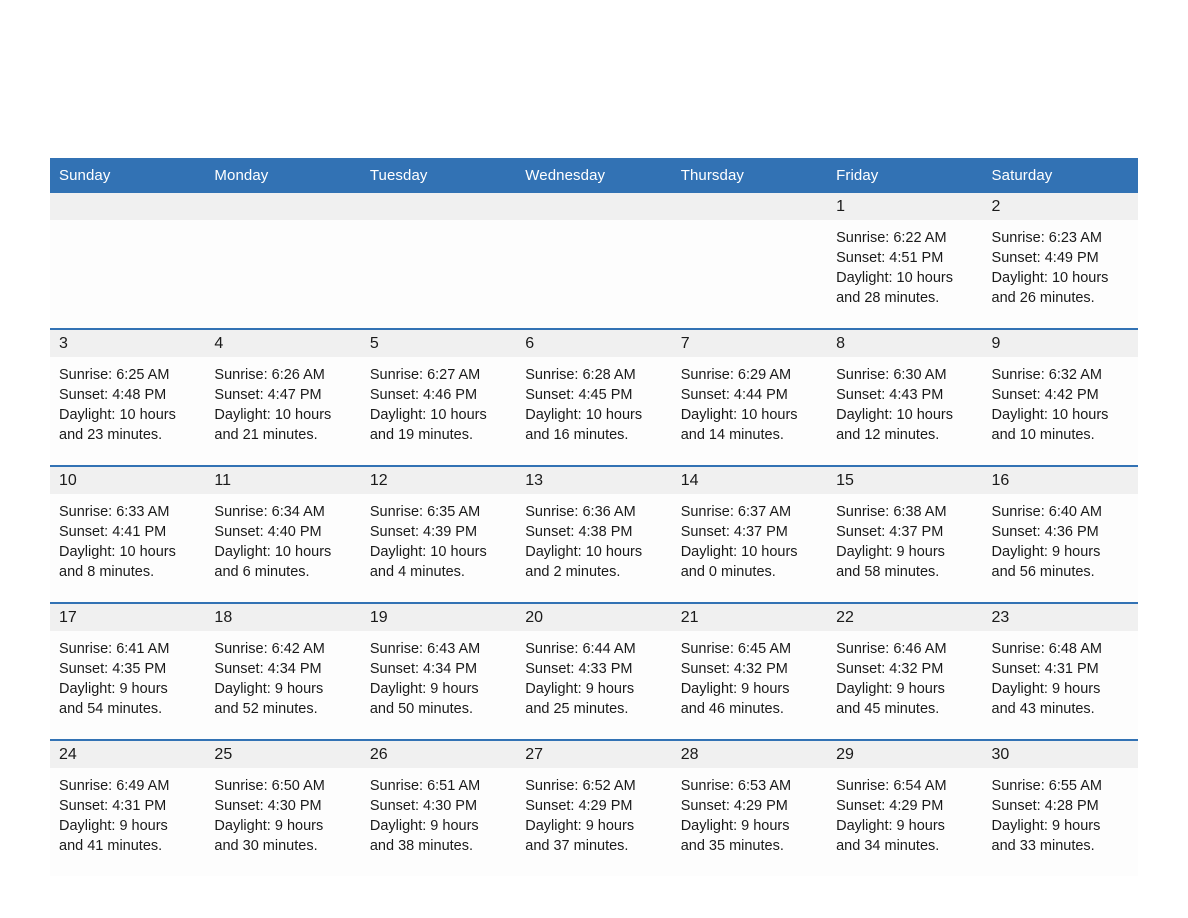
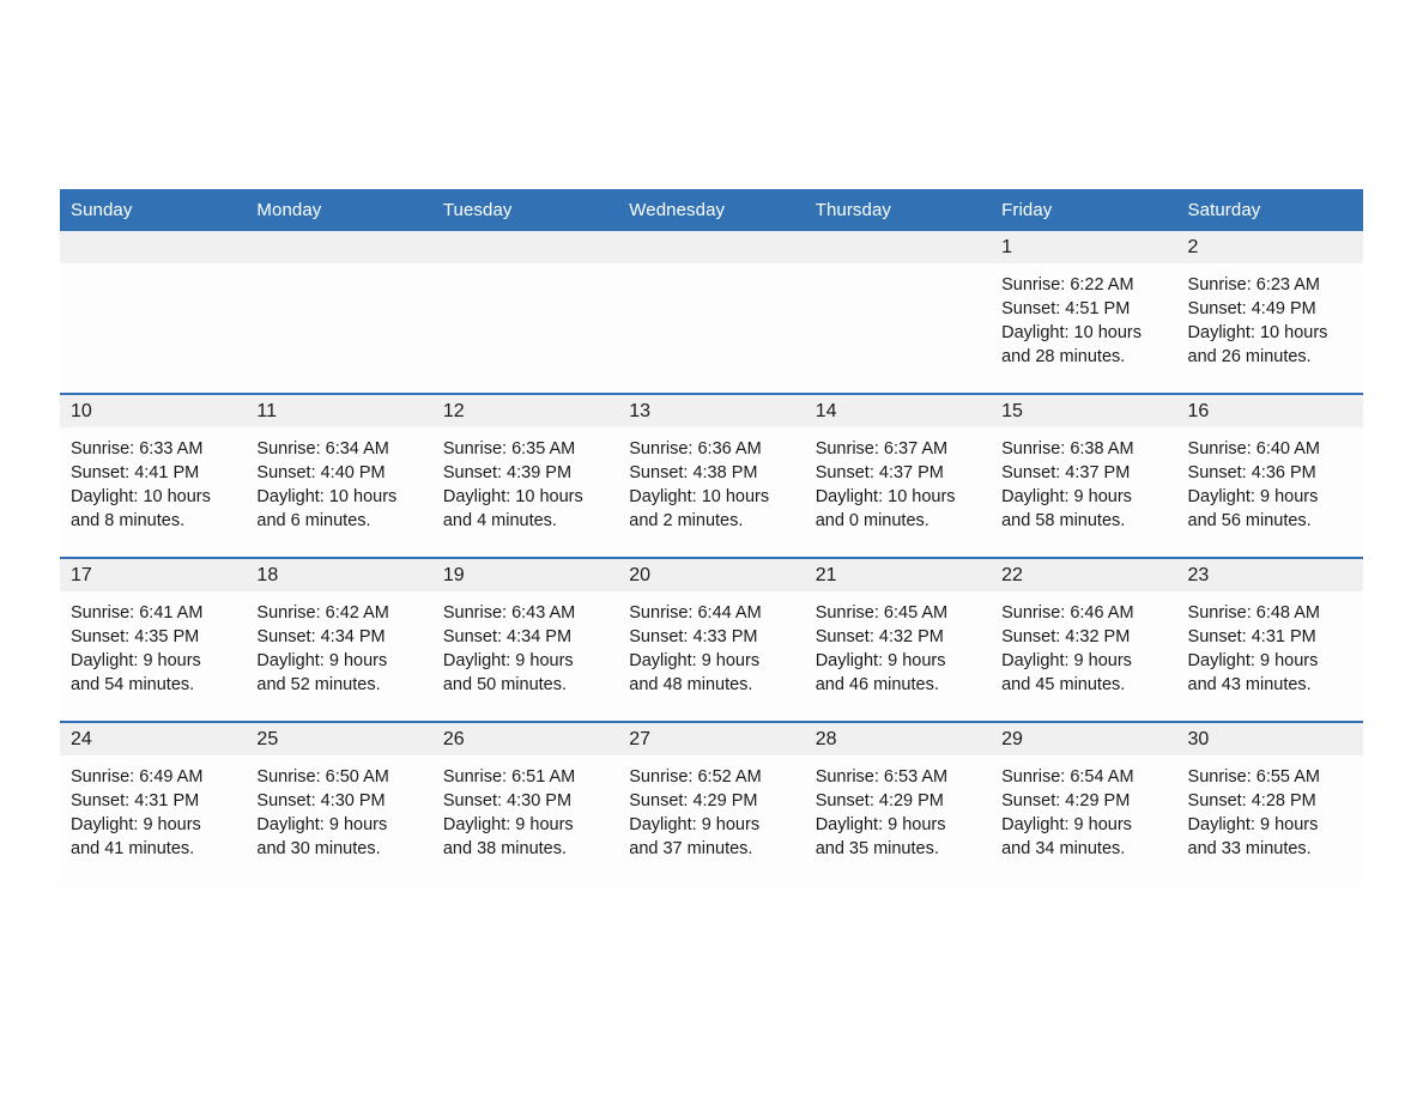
  Sunday	Monday	Tuesday	Wednesday	Thursday	Friday	Saturday
  					1Sunrise: 6:22 AMSunset: 4:51 PMDaylight: 10 hoursand 28 minutes.	2Sunrise: 6:23 AMSunset: 4:49 PMDaylight: 10 hoursand 26 minutes.
- 3Sunrise: 6:25 AMSunset: 4:48 PMDaylight: 10 hoursand 23 minutes.	4Sunrise: 6:26 AMSunset: 4:47 PMDaylight: 10 hoursand 21 minutes.	5Sunrise: 6:27 AMSunset: 4:46 PMDaylight: 10 hoursand 19 minutes.	6Sunrise: 6:28 AMSunset: 4:45 PMDaylight: 10 hoursand 16 minutes.	7Sunrise: 6:29 AMSunset: 4:44 PMDaylight: 10 hoursand 14 minutes.	8Sunrise: 6:30 AMSunset: 4:43 PMDaylight: 10 hoursand 12 minutes.	9Sunrise: 6:32 AMSunset: 4:42 PMDaylight: 10 hoursand 10 minutes.
  10Sunrise: 6:33 AMSunset: 4:41 PMDaylight: 10 hoursand 8 minutes.	11Sunrise: 6:34 AMSunset: 4:40 PMDaylight: 10 hoursand 6 minutes.	12Sunrise: 6:35 AMSunset: 4:39 PMDaylight: 10 hoursand 4 minutes.	13Sunrise: 6:36 AMSunset: 4:38 PMDaylight: 10 hoursand 2 minutes.	14Sunrise: 6:37 AMSunset: 4:37 PMDaylight: 10 hoursand 0 minutes.	15Sunrise: 6:38 AMSunset: 4:37 PMDaylight: 9 hoursand 58 minutes.	16Sunrise: 6:40 AMSunset: 4:36 PMDaylight: 9 hoursand 56 minutes.
- 17Sunrise: 6:41 AMSunset: 4:35 PMDaylight: 9 hoursand 54 minutes.	18Sunrise: 6:42 AMSunset: 4:34 PMDaylight: 9 hoursand 52 minutes.	19Sunrise: 6:43 AMSunset: 4:34 PMDaylight: 9 hoursand 50 minutes.	20Sunrise: 6:44 AMSunset: 4:33 PMDaylight: 9 hoursand 25 minutes.	21Sunrise: 6:45 AMSunset: 4:32 PMDaylight: 9 hoursand 46 minutes.	22Sunrise: 6:46 AMSunset: 4:32 PMDaylight: 9 hoursand 45 minutes.	23Sunrise: 6:48 AMSunset: 4:31 PMDaylight: 9 hoursand 43 minutes.
+ 17Sunrise: 6:41 AMSunset: 4:35 PMDaylight: 9 hoursand 54 minutes.	18Sunrise: 6:42 AMSunset: 4:34 PMDaylight: 9 hoursand 52 minutes.	19Sunrise: 6:43 AMSunset: 4:34 PMDaylight: 9 hoursand 50 minutes.	20Sunrise: 6:44 AMSunset: 4:33 PMDaylight: 9 hoursand 48 minutes.	21Sunrise: 6:45 AMSunset: 4:32 PMDaylight: 9 hoursand 46 minutes.	22Sunrise: 6:46 AMSunset: 4:32 PMDaylight: 9 hoursand 45 minutes.	23Sunrise: 6:48 AMSunset: 4:31 PMDaylight: 9 hoursand 43 minutes.
  24Sunrise: 6:49 AMSunset: 4:31 PMDaylight: 9 hoursand 41 minutes.	25Sunrise: 6:50 AMSunset: 4:30 PMDaylight: 9 hoursand 30 minutes.	26Sunrise: 6:51 AMSunset: 4:30 PMDaylight: 9 hoursand 38 minutes.	27Sunrise: 6:52 AMSunset: 4:29 PMDaylight: 9 hoursand 37 minutes.	28Sunrise: 6:53 AMSunset: 4:29 PMDaylight: 9 hoursand 35 minutes.	29Sunrise: 6:54 AMSunset: 4:29 PMDaylight: 9 hoursand 34 minutes.	30Sunrise: 6:55 AMSunset: 4:28 PMDaylight: 9 hoursand 33 minutes.
